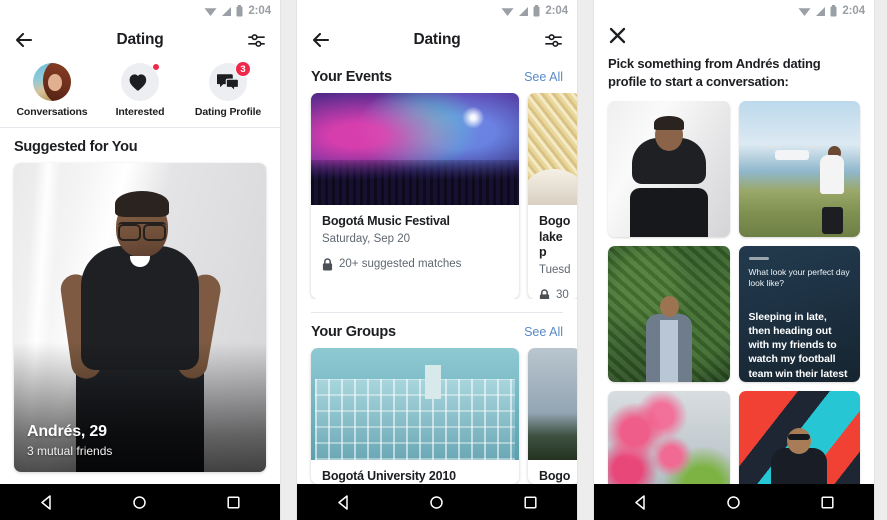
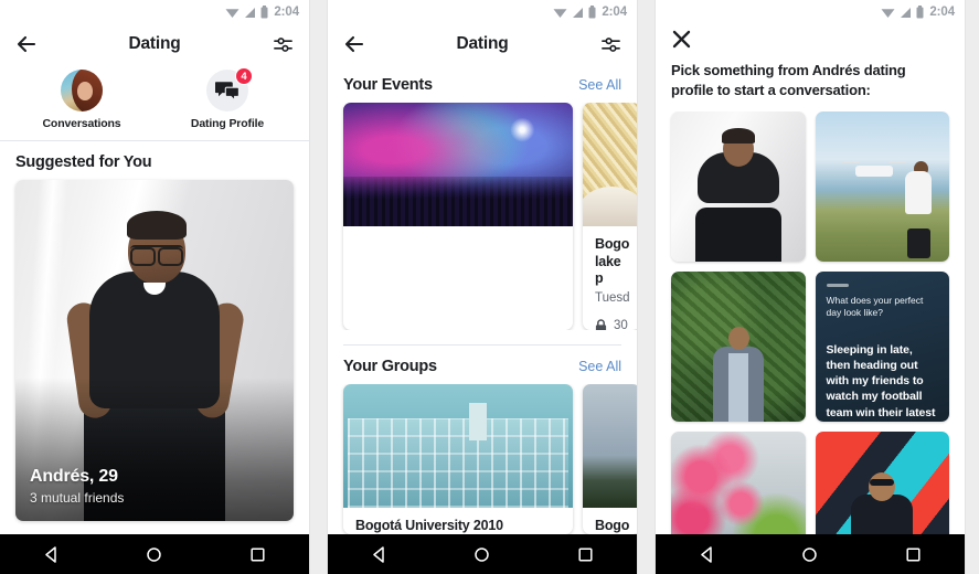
  2:04
  Dating
  Conversations
- Interested
- 3
+ 4
  Dating Profile
  Suggested for You
  Andrés, 29
  3 mutual friends
  2:04
  Dating
  Your Events
  See All
- Bogotá Music Festival
- Saturday, Sep 20
- 20+ suggested matches
  Bogo
  lake p
  Tuesd
  30
  Your Groups
  See All
  Bogotá University 2010
  Bogo
  2:04
  Pick something from Andrés dating profile to start a conversation:
- What look your perfect day look like?
+ What does your perfect day look like?
  Sleeping in late, then heading out with my friends to watch my football team win their latest
